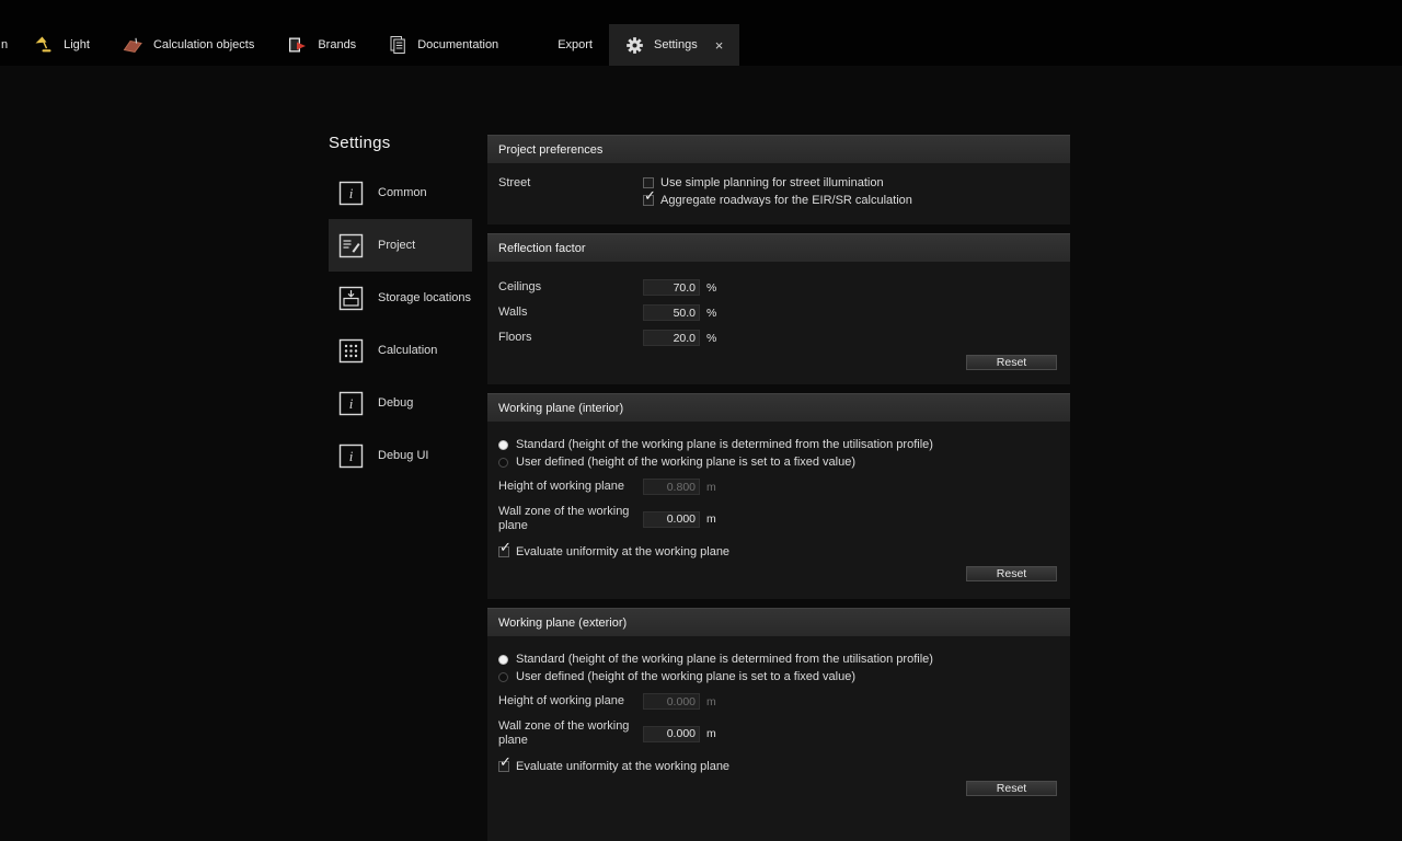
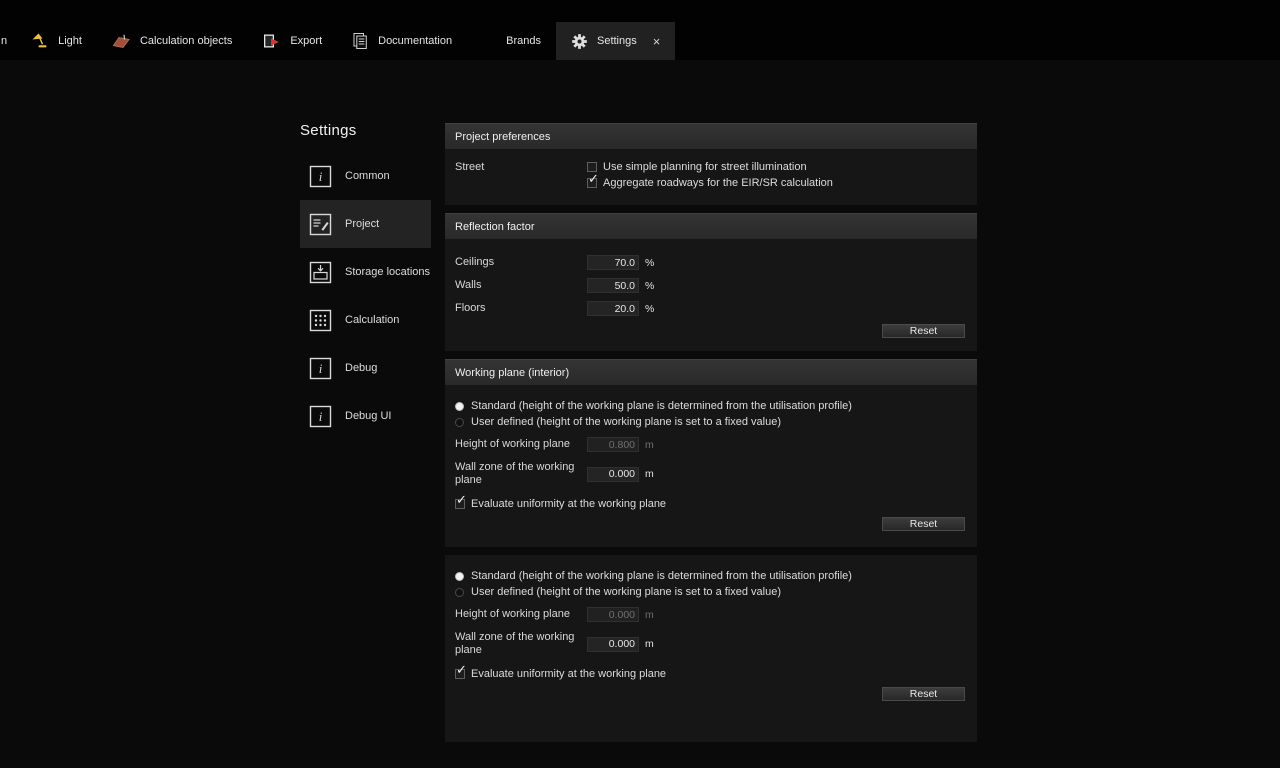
  n
  Light
  Calculation objects
- Brands
+ Export
  Documentation
- Export
+ Brands
  Settings
  ×
  Settings
  i
  Common
  Project
  Storage locations
  Calculation
  i
  Debug
  i
  Debug UI
  Project preferences
  Street
  Use simple planning for street illumination
  ✓
  Aggregate roadways for the EIR/SR calculation
  Reflection factor
  Ceilings
  70.0
  %
  Walls
  50.0
  %
  Floors
  20.0
  %
  Reset
  Working plane (interior)
  Standard (height of the working plane is determined from the utilisation profile)
  User defined (height of the working plane is set to a fixed value)
  Height of working plane
  0.800
  m
  Wall zone of the working plane
  0.000
  m
  ✓
  Evaluate uniformity at the working plane
  Reset
- Working plane (exterior)
  Standard (height of the working plane is determined from the utilisation profile)
  User defined (height of the working plane is set to a fixed value)
  Height of working plane
  0.000
  m
  Wall zone of the working plane
  0.000
  m
  ✓
  Evaluate uniformity at the working plane
  Reset
